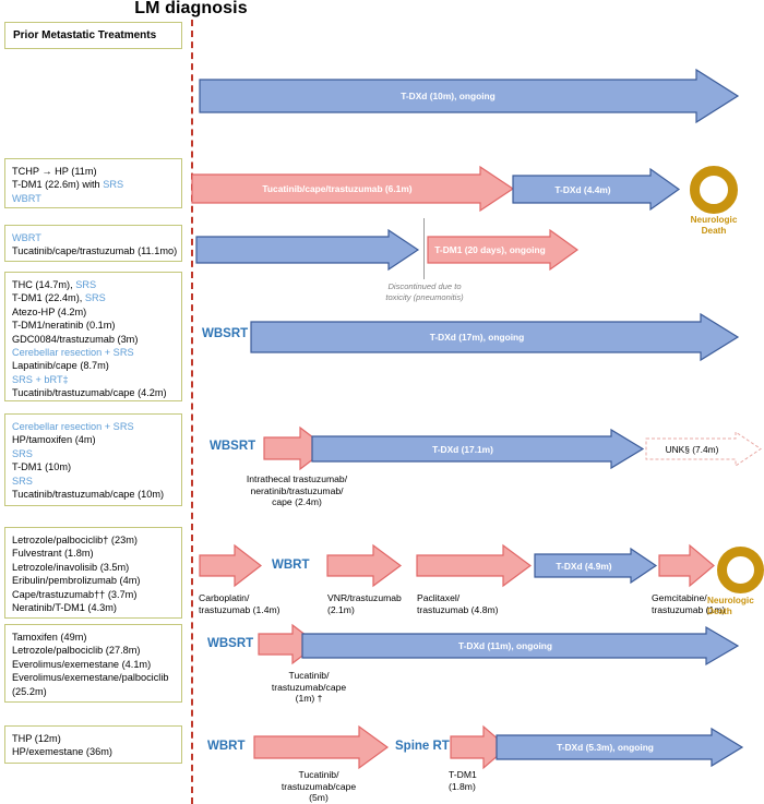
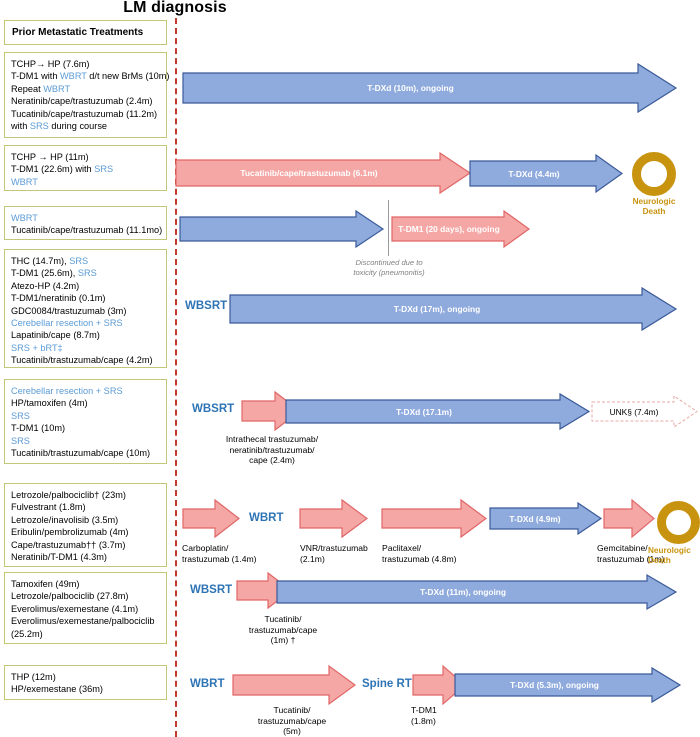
  LM diagnosis
  Prior Metastatic Treatments
+ TCHP→ HP (7.6m)
+ T-DM1 with WBRT d/t new BrMs (10m)
+ Repeat WBRT
+ Neratinib/cape/trastuzumab (2.4m)
+ Tucatinib/cape/trastuzumab (11.2m)
+ with SRS during course
  TCHP → HP (11m)
  T-DM1 (22.6m) with SRS
  WBRT
  WBRT
  Tucatinib/cape/trastuzumab (11.1mo)
  THC (14.7m), SRS
- T-DM1 (22.4m), SRS
+ T-DM1 (25.6m), SRS
  Atezo-HP (4.2m)
  T-DM1/neratinib (0.1m)
  GDC0084/trastuzumab (3m)
  Cerebellar resection + SRS
  Lapatinib/cape (8.7m)
  SRS + bRT‡
  Tucatinib/trastuzumab/cape (4.2m)
  Cerebellar resection + SRS
  HP/tamoxifen (4m)
  SRS
  T-DM1 (10m)
  SRS
  Tucatinib/trastuzumab/cape (10m)
  Letrozole/palbociclib† (23m)
  Fulvestrant (1.8m)
  Letrozole/inavolisib (3.5m)
  Eribulin/pembrolizumab (4m)
  Cape/trastuzumab†† (3.7m)
  Neratinib/T-DM1 (4.3m)
  Tamoxifen (49m)
  Letrozole/palbociclib (27.8m)
  Everolimus/exemestane (4.1m)
  Everolimus/exemestane/palbociclib
  (25.2m)
  THP (12m)
  HP/exemestane (36m)
  T-DXd (10m), ongoing
  Tucatinib/cape/trastuzumab (6.1m)
  T-DXd (4.4m)
  Neurologic
  Death
  Discontinued due to
  toxicity (pneumonitis)
  T-DM1 (20 days), ongoing
  WBSRT
  T-DXd (17m), ongoing
  WBSRT
  Intrathecal trastuzumab/
  neratinib/trastuzumab/
  cape (2.4m)
  T-DXd (17.1m)
  UNK§ (7.4m)
  Carboplatin/
  trastuzumab (1.4m)
  WBRT
  VNR/trastuzumab
  (2.1m)
  Paclitaxel/
  trastuzumab (4.8m)
  T-DXd (4.9m)
  Gemcitabine/
  trastuzumab (1m)
  Neurologic
  Death
  WBSRT
  Tucatinib/
  trastuzumab/cape
  (1m) †
  T-DXd (11m), ongoing
  WBRT
  Tucatinib/
  trastuzumab/cape
  (5m)
  Spine RT
  T-DM1
  (1.8m)
  T-DXd (5.3m), ongoing
